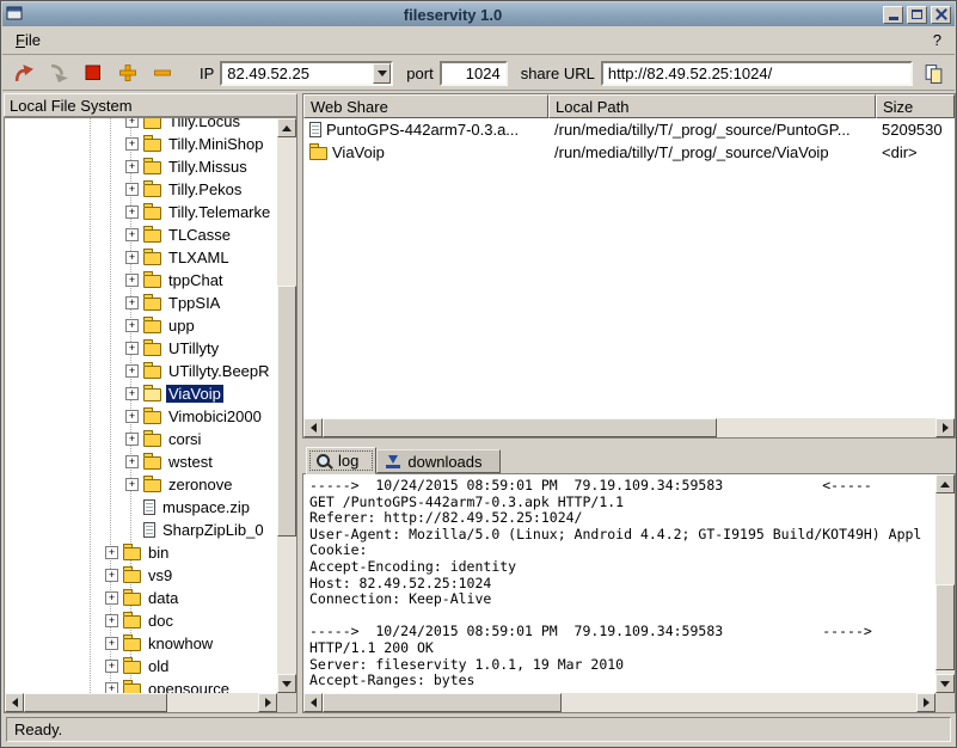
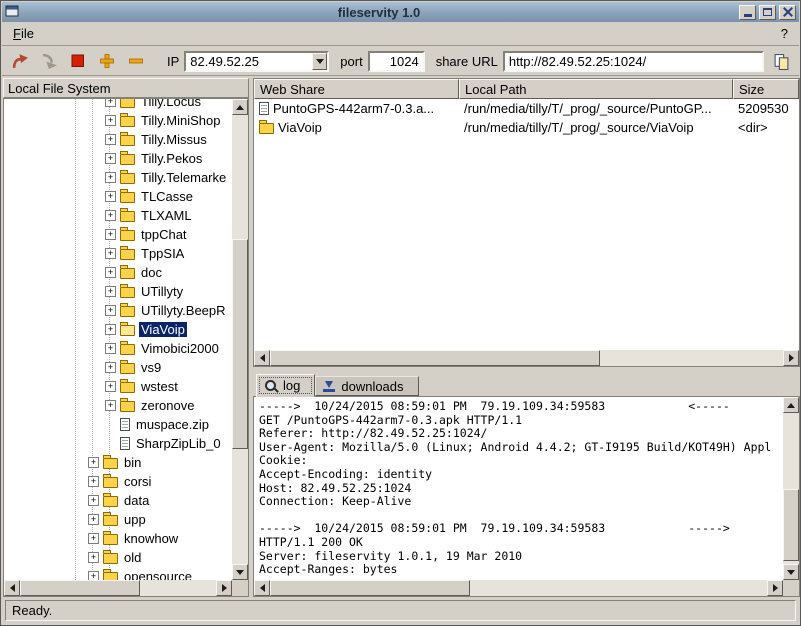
  fileservity 1.0
  File
  ?
  IP
  82.49.52.25
  port
  1024
  share URL
  http://82.49.52.25:1024/
  Local File System
  Tilly.Locus
  Tilly.MiniShop
  Tilly.Missus
  Tilly.Pekos
  Tilly.Telemarke
  TLCasse
  TLXAML
  tppChat
  TppSIA
- upp
+ doc
  UTillyty
  UTillyty.BeepR
  ViaVoip
  Vimobici2000
- corsi
+ vs9
  wstest
  zeronove
  muspace.zip
  SharpZipLib_0
  bin
- vs9
+ corsi
  data
- doc
+ upp
  knowhow
  old
  opensource
  Web Share
  Local Path
  Size
  PuntoGPS-442arm7-0.3.a...
  /run/media/tilly/T/_prog/_source/PuntoGP...
  5209530
  ViaVoip
  /run/media/tilly/T/_prog/_source/ViaVoip
  <dir>
  log
  downloads
  -----> 10/24/2015 08:59:01 PM 79.19.109.34:59583 <-----
  GET /PuntoGPS-442arm7-0.3.apk HTTP/1.1
  Referer: http://82.49.52.25:1024/
  User-Agent: Mozilla/5.0 (Linux; Android 4.4.2; GT-I9195 Build/KOT49H) Appl
  Cookie:
  Accept-Encoding: identity
  Host: 82.49.52.25:1024
  Connection: Keep-Alive
  -----> 10/24/2015 08:59:01 PM 79.19.109.34:59583 ----->
  HTTP/1.1 200 OK
  Server: fileservity 1.0.1, 19 Mar 2010
  Accept-Ranges: bytes
  Ready.
